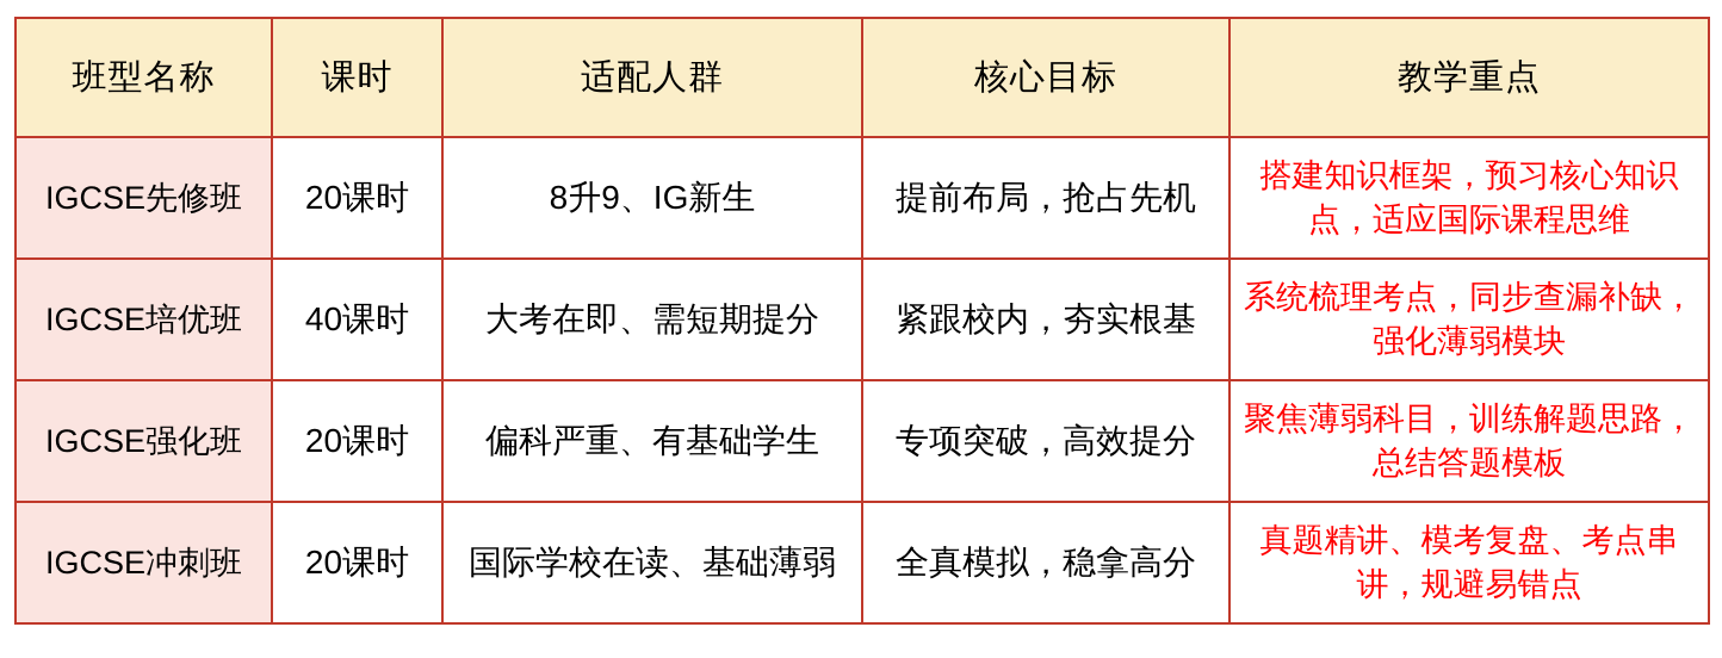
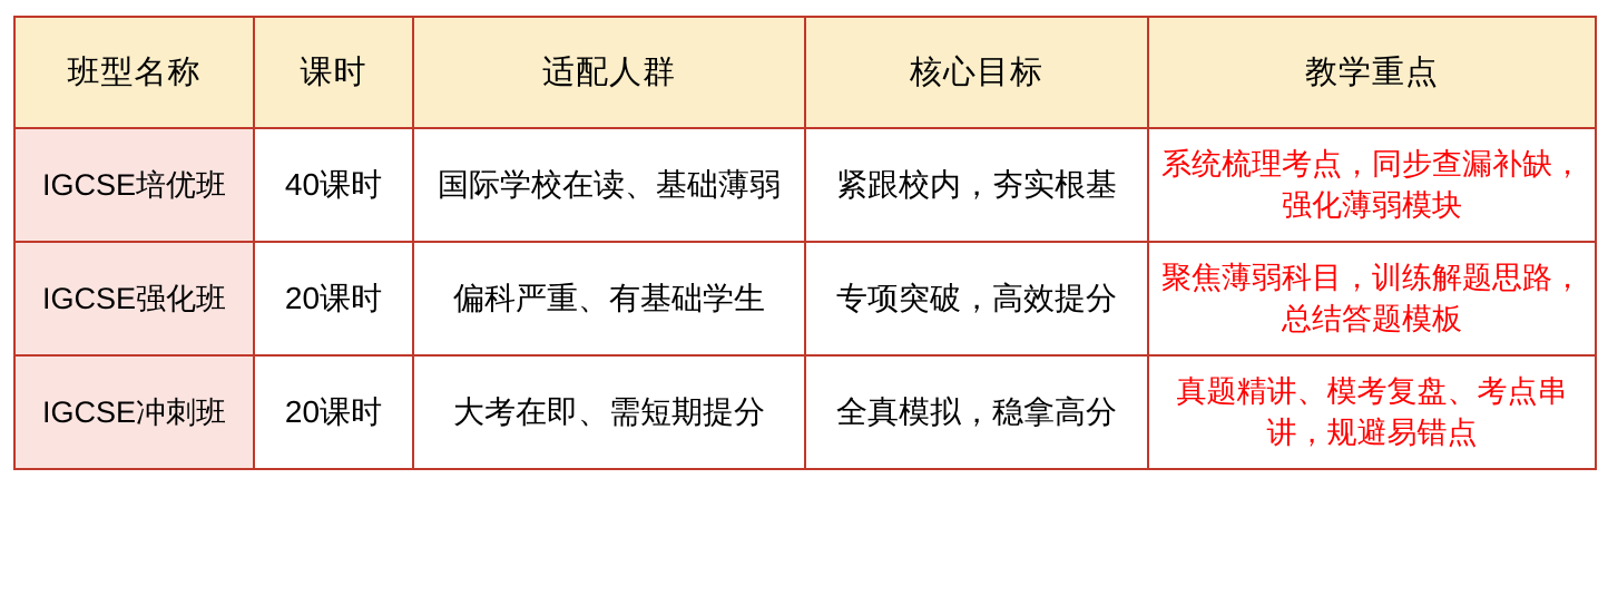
  班型名称	课时	适配人群	核心目标	教学重点
- IGCSE先修班	20课时	8升9、IG新生	提前布局，抢占先机	搭建知识框架，预习核心知识点，适应国际课程思维
- IGCSE培优班	40课时	大考在即、需短期提分	紧跟校内，夯实根基	系统梳理考点，同步查漏补缺，强化薄弱模块
+ IGCSE培优班	40课时	国际学校在读、基础薄弱	紧跟校内，夯实根基	系统梳理考点，同步查漏补缺，强化薄弱模块
  IGCSE强化班	20课时	偏科严重、有基础学生	专项突破，高效提分	聚焦薄弱科目，训练解题思路，总结答题模板
- IGCSE冲刺班	20课时	国际学校在读、基础薄弱	全真模拟，稳拿高分	真题精讲、模考复盘、考点串讲，规避易错点
+ IGCSE冲刺班	20课时	大考在即、需短期提分	全真模拟，稳拿高分	真题精讲、模考复盘、考点串讲，规避易错点
